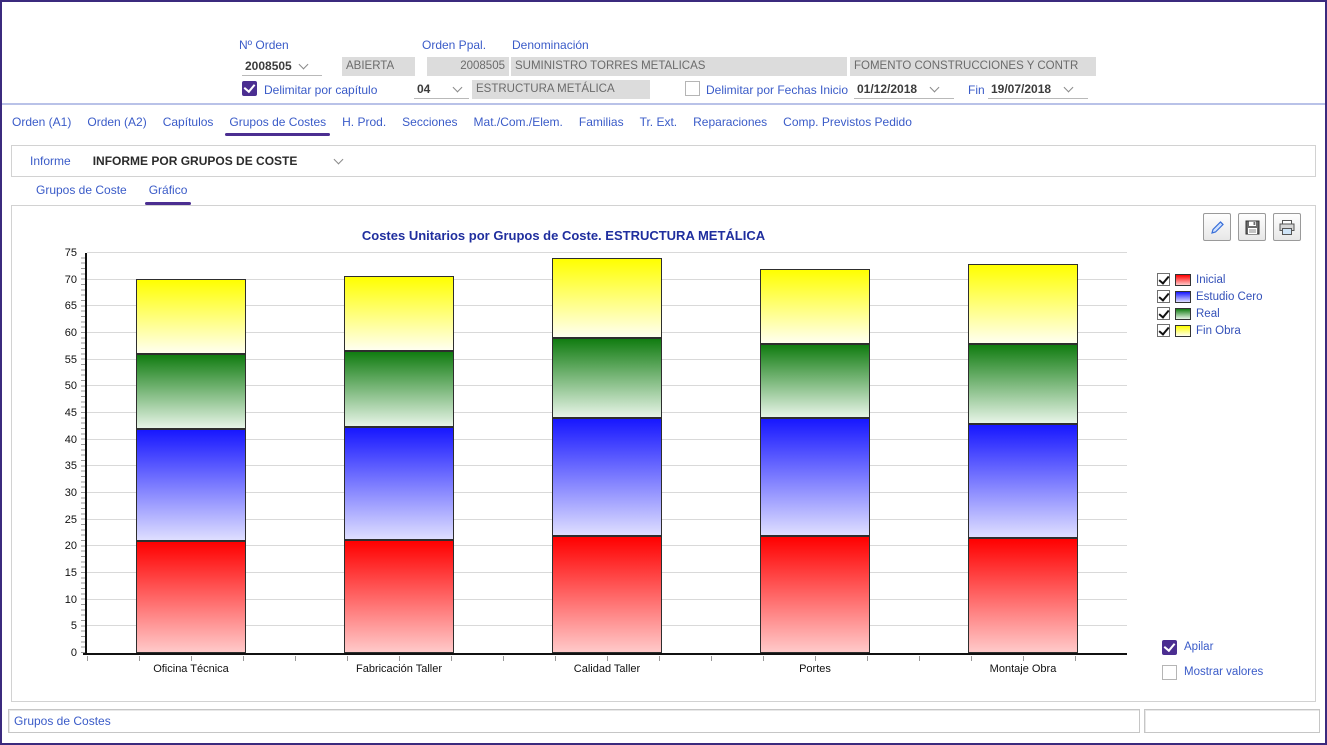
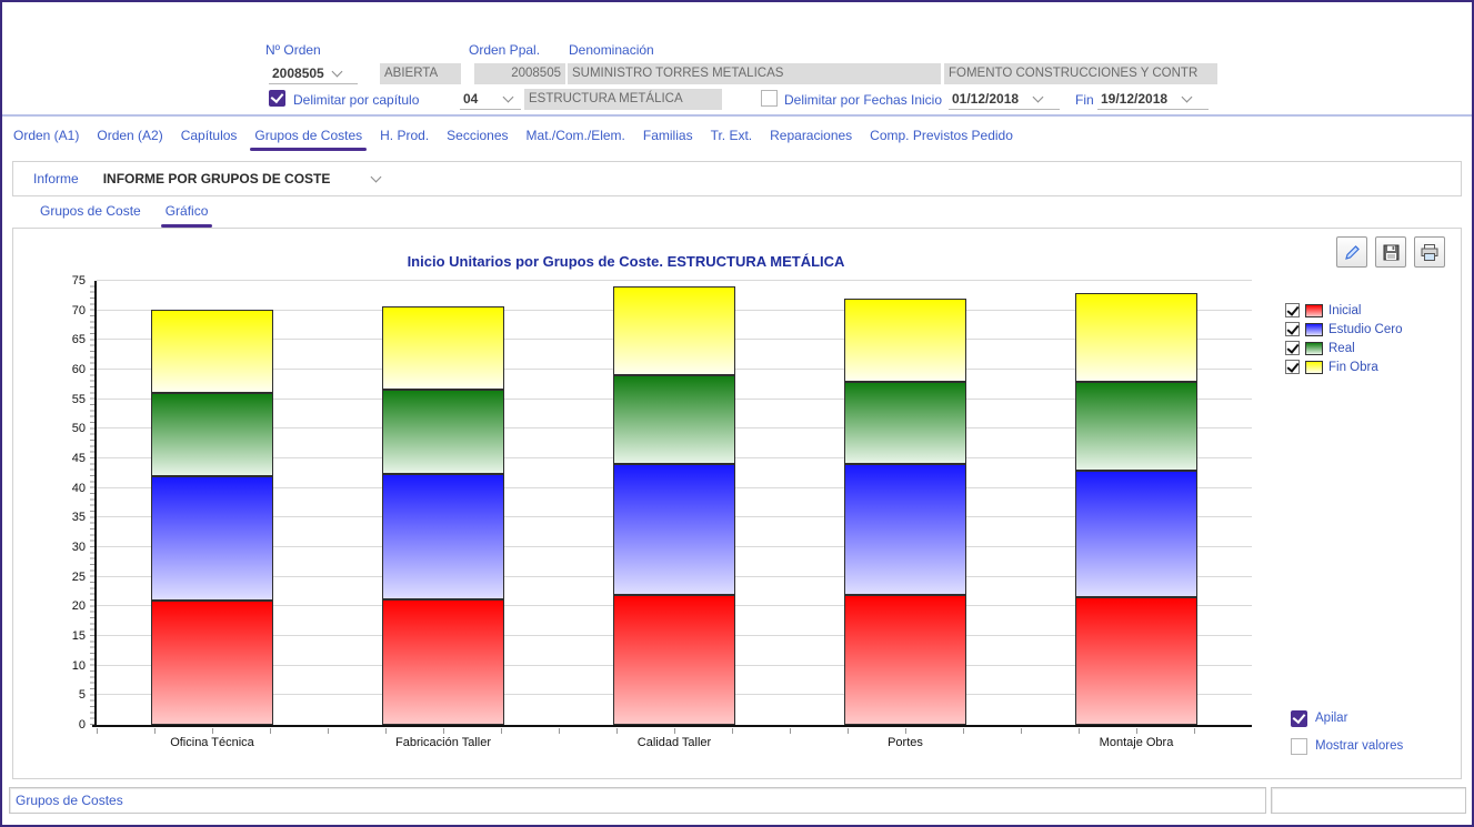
  Nº Orden
  Orden Ppal.
  Denominación
  2008505
  ABIERTA
  2008505
  SUMINISTRO TORRES METALICAS
  FOMENTO CONSTRUCCIONES Y CONTR
  Delimitar por capítulo
  04
  ESTRUCTURA METÁLICA
  Delimitar por Fechas
  Inicio
  01/12/2018
  Fin
- 19/07/2018
+ 19/12/2018
  Orden (A1)
  Orden (A2)
  Capítulos
  Grupos de Costes
  H. Prod.
  Secciones
  Mat./Com./Elem.
  Familias
  Tr. Ext.
  Reparaciones
  Comp. Previstos Pedido
  Informe
  INFORME POR GRUPOS DE COSTE
  Grupos de Coste
  Gráfico
- Costes Unitarios por Grupos de Coste. ESTRUCTURA METÁLICA
+ Inicio Unitarios por Grupos de Coste. ESTRUCTURA METÁLICA
  0
  5
  10
  15
  20
  25
  30
  35
  40
  45
  50
  55
  60
  65
  70
  75
  Oficina Técnica
  Fabricación Taller
  Calidad Taller
  Portes
  Montaje Obra
  Inicial
  Estudio Cero
  Real
  Fin Obra
  Apilar
  Mostrar valores
  Grupos de Costes
